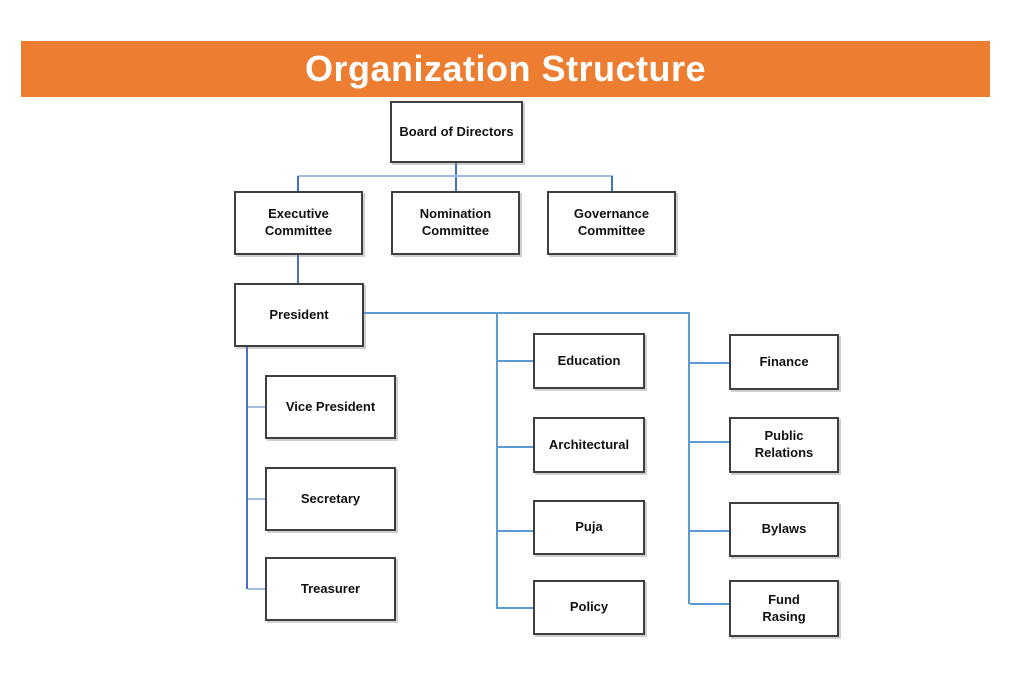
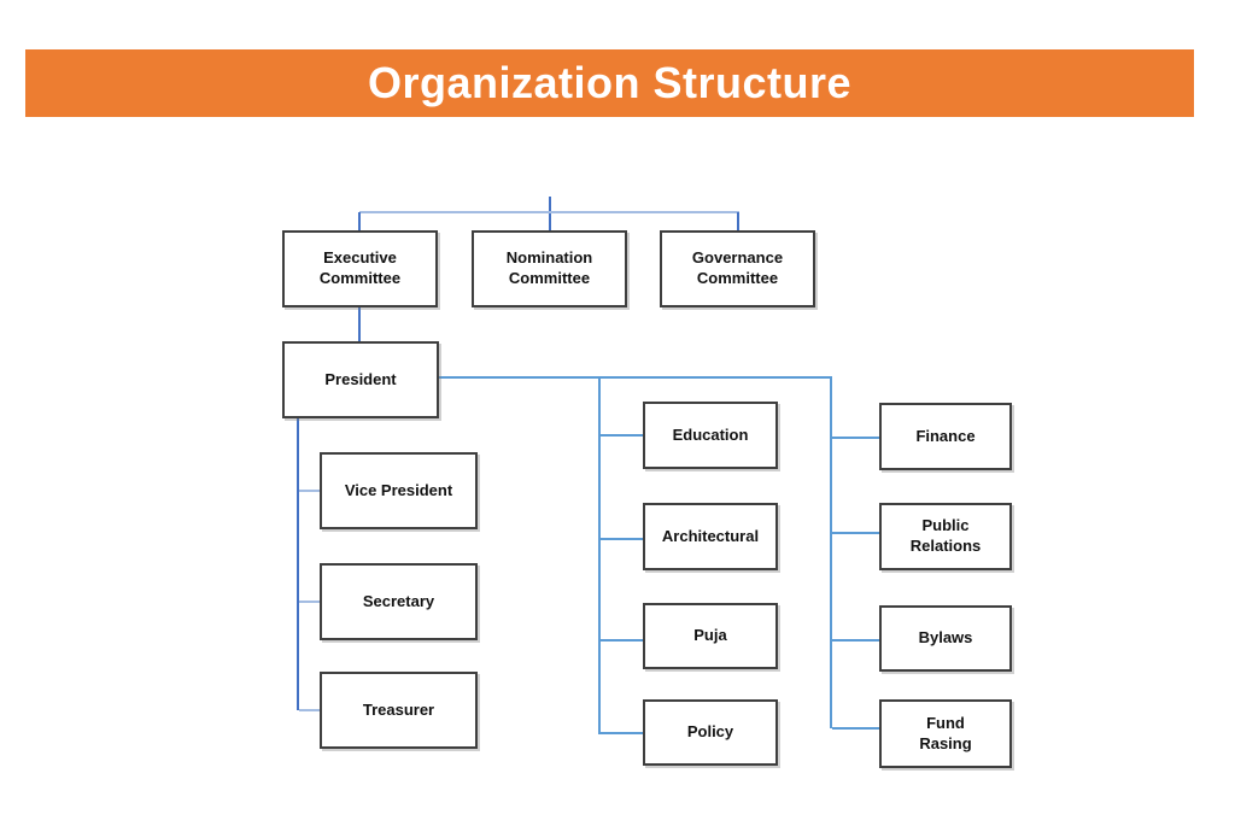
  Organization Structure
- Board of Directors
  Executive
  Committee
  Nomination
  Committee
  Governance
  Committee
  President
  Vice President
  Secretary
  Treasurer
  Education
  Architectural
  Puja
  Policy
  Finance
  Public
  Relations
  Bylaws
  Fund
  Rasing
